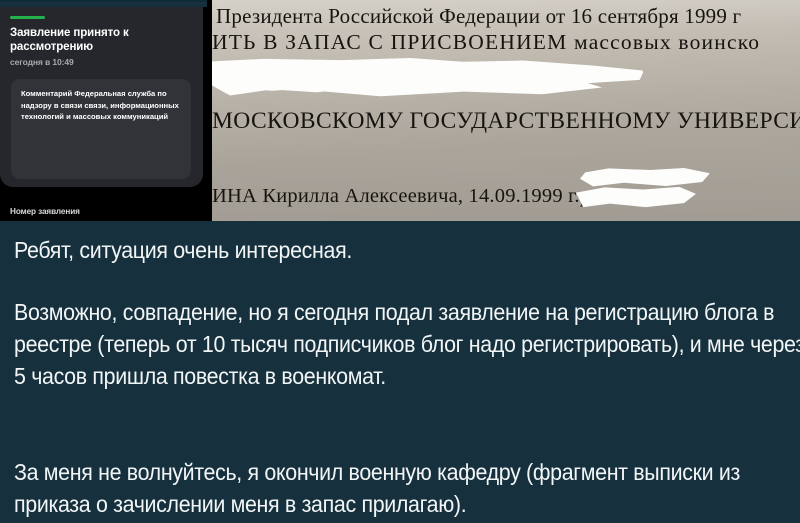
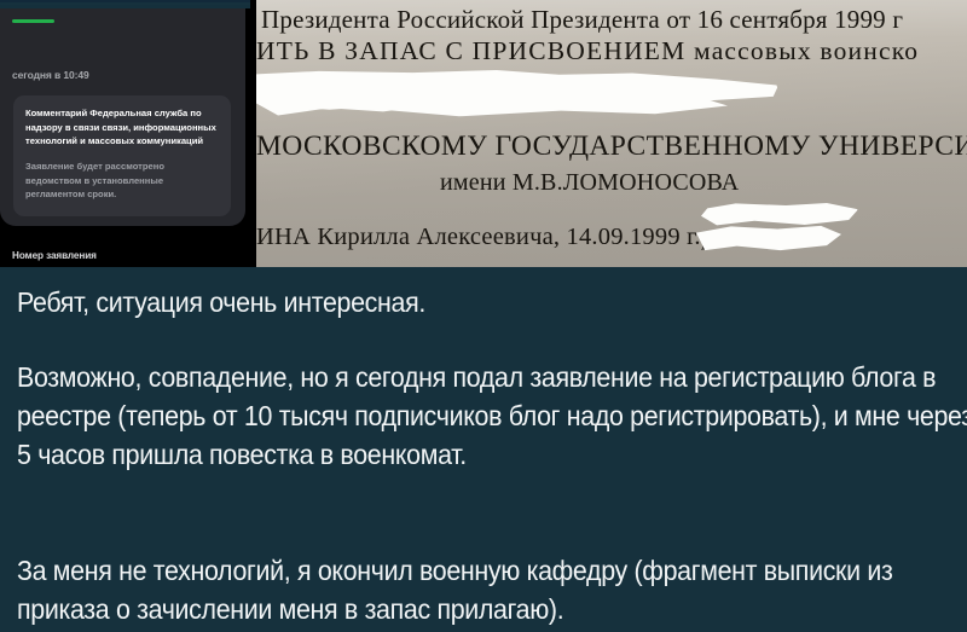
- Заявление принято к рассмотрению
  сегодня в 10:49
  Комментарий Федеральная служба по надзору в связи связи, информационных технологий и массовых коммуникаций
+ Заявление будет рассмотрено ведомством в установленные регламентом сроки.
  Номер заявления
- Президента Российской Федерации от 16 сентября 1999 г
+ Президента Российской Президента от 16 сентября 1999 г
  ИТЬ В ЗАПАС С ПРИСВОЕНИЕМ массовых воинско
  МОСКОВСКОМУ ГОСУДАРСТВЕННОМУ УНИВЕРСИ
+ имени М.В.ЛОМОНОСОВА
  ИНА Кирилла Алексеевича, 14.09.1999 г.
  Ребят, ситуация очень интересная.
  Возможно, совпадение, но я сегодня подал заявление на регистрацию блога в реестре (теперь от 10 тысяч подписчиков блог надо регистрировать), и мне чере 5 часов пришла повестка в военкомат.
- За меня не волнуйтесь, я окончил военную кафедру (фрагмент выписки из приказа о зачислении меня в запас прилагаю).
+ За меня не технологий, я окончил военную кафедру (фрагмент выписки из приказа о зачислении меня в запас прилагаю).
